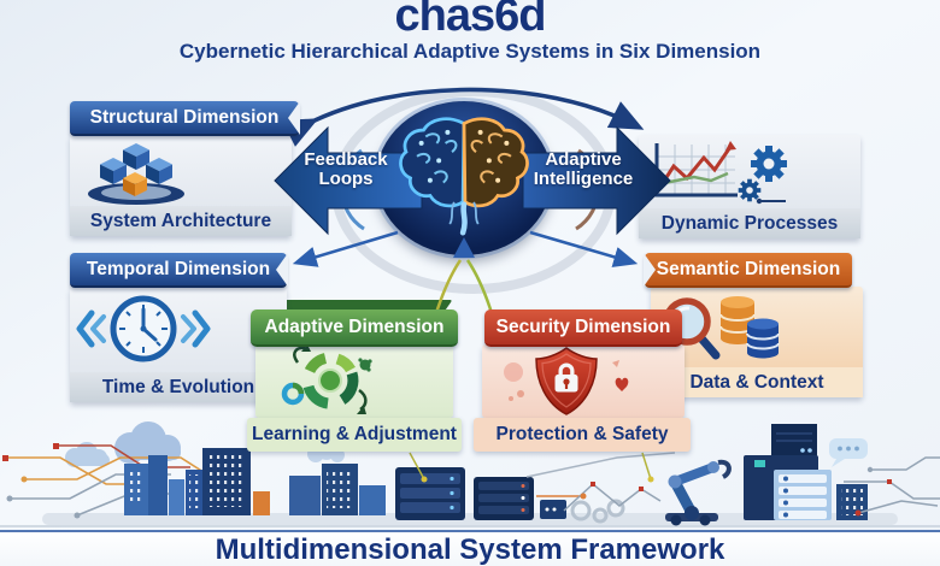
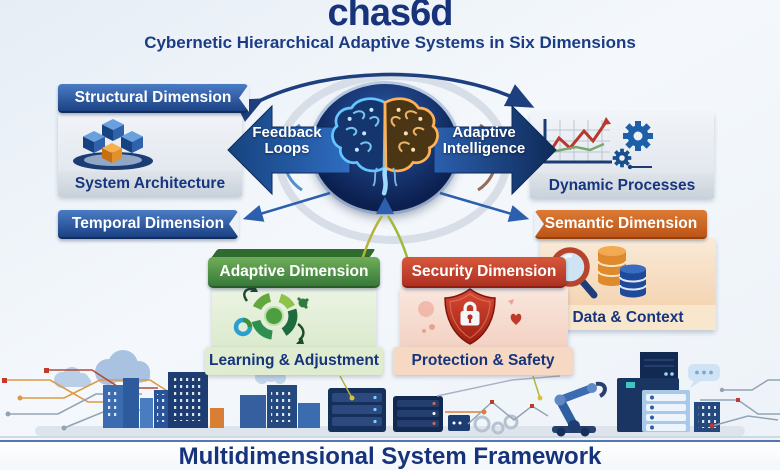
  chas6d
- Cybernetic Hierarchical Adaptive Systems in Six Dimension
+ Cybernetic Hierarchical Adaptive Systems in Six Dimensions
  Structural Dimension
  System Architecture
  Dynamic Processes
  Temporal Dimension
- Time & Evolution
  Semantic Dimension
  Data & Context
  Adaptive Dimension
  Learning & Adjustment
  Security Dimension
  Protection & Safety
  Feedback Loops
  Adaptive Intelligence
  Multidimensional System Framework
